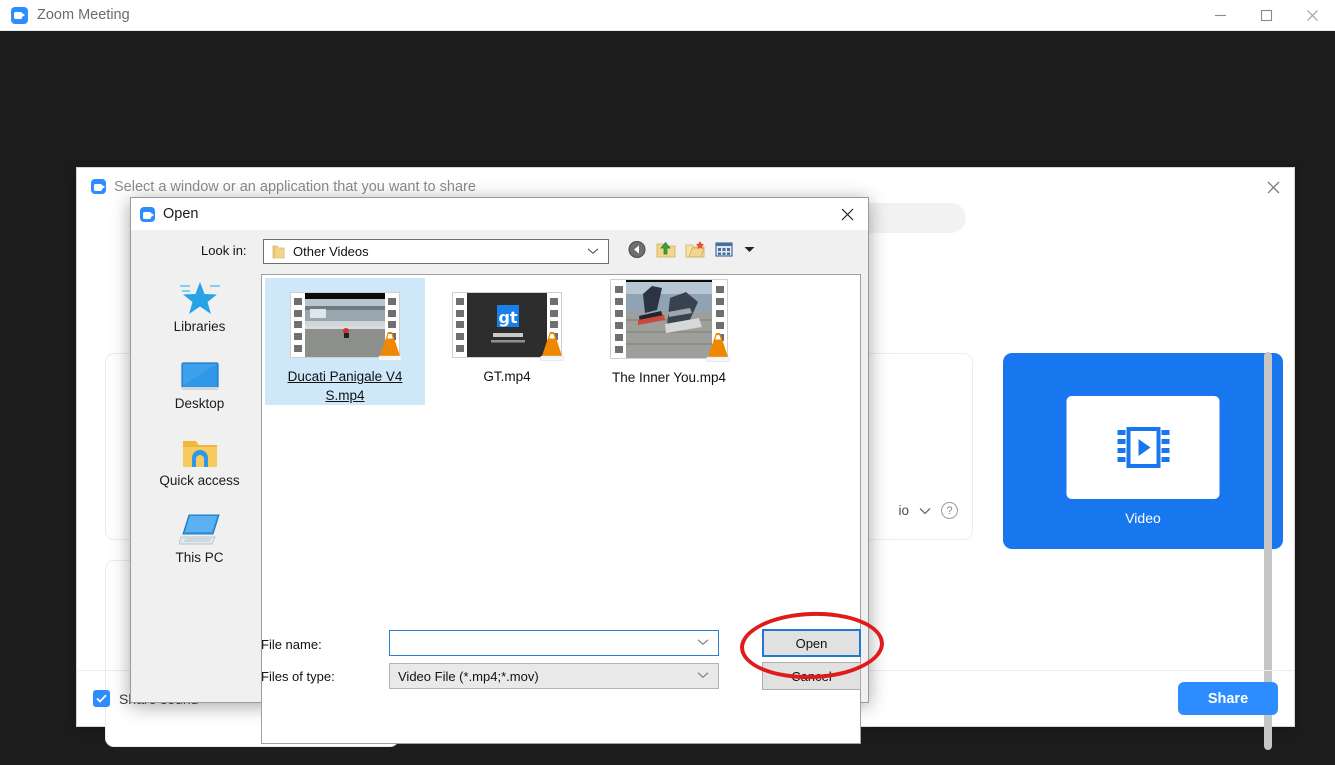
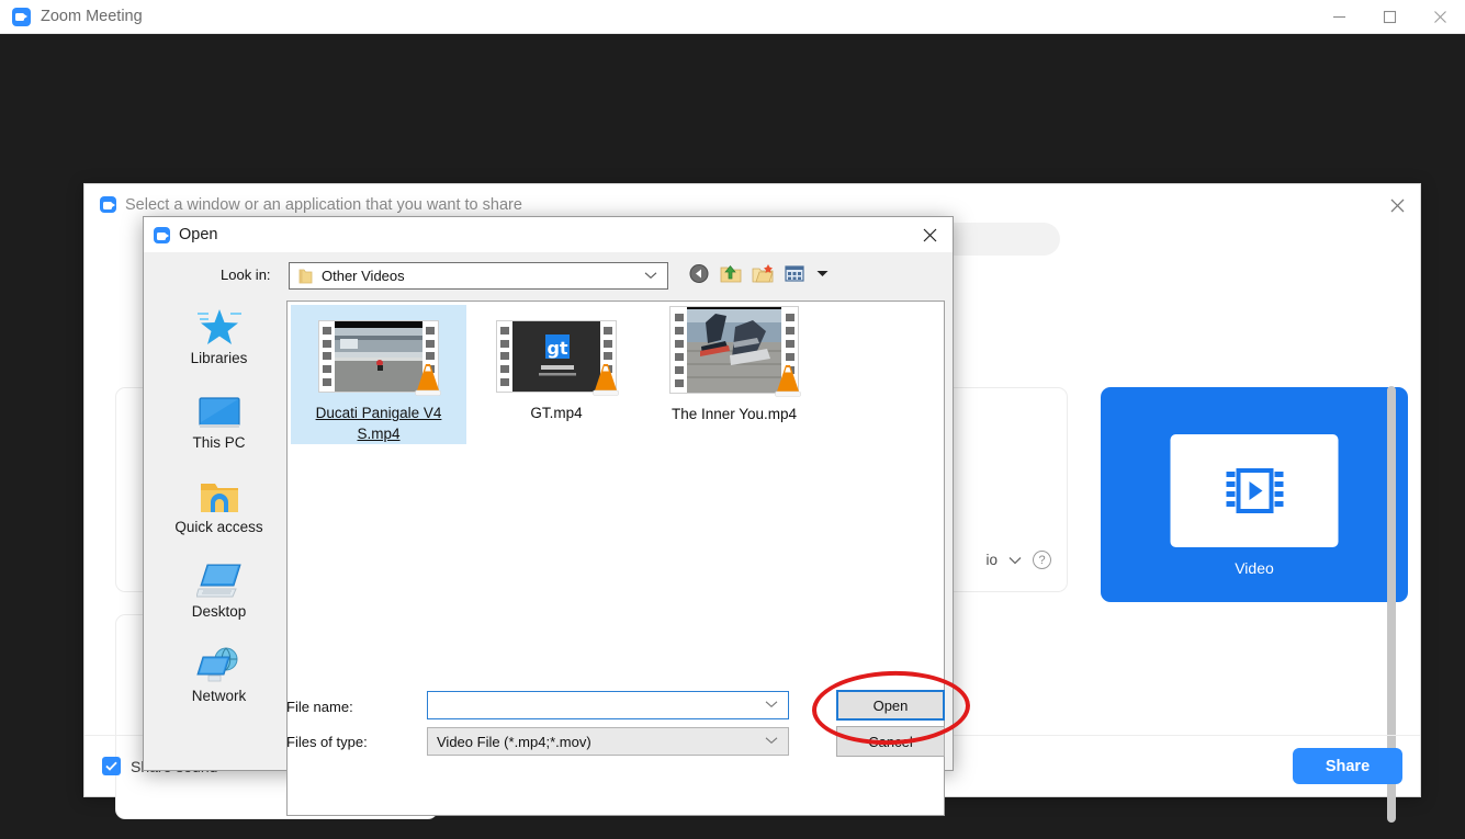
  Zoom Meeting
  Select a window or an application that you want to share
  io
  ?
  Video
  Share
  Open
  Look in:
  Other Videos
  Libraries
- Desktop
+ This PC
  Quick access
- This PC
+ Desktop
+ Network
  Ducati Panigale V4 S.mp4
  gt
  GT.mp4
  The Inner You.mp4
  File name:
  Files of type:
  Video File (*.mp4;*.mov)
  Open
  Cancel
